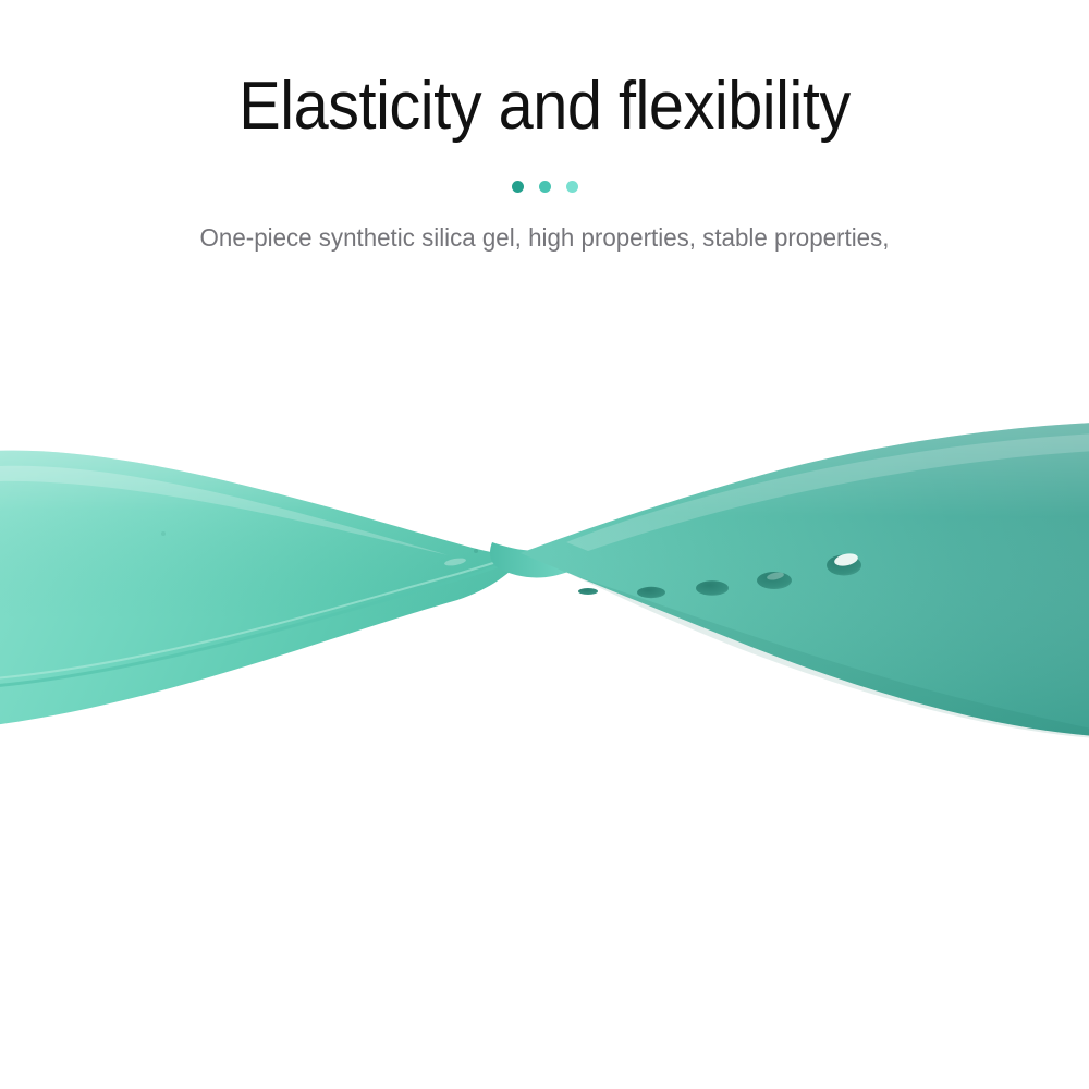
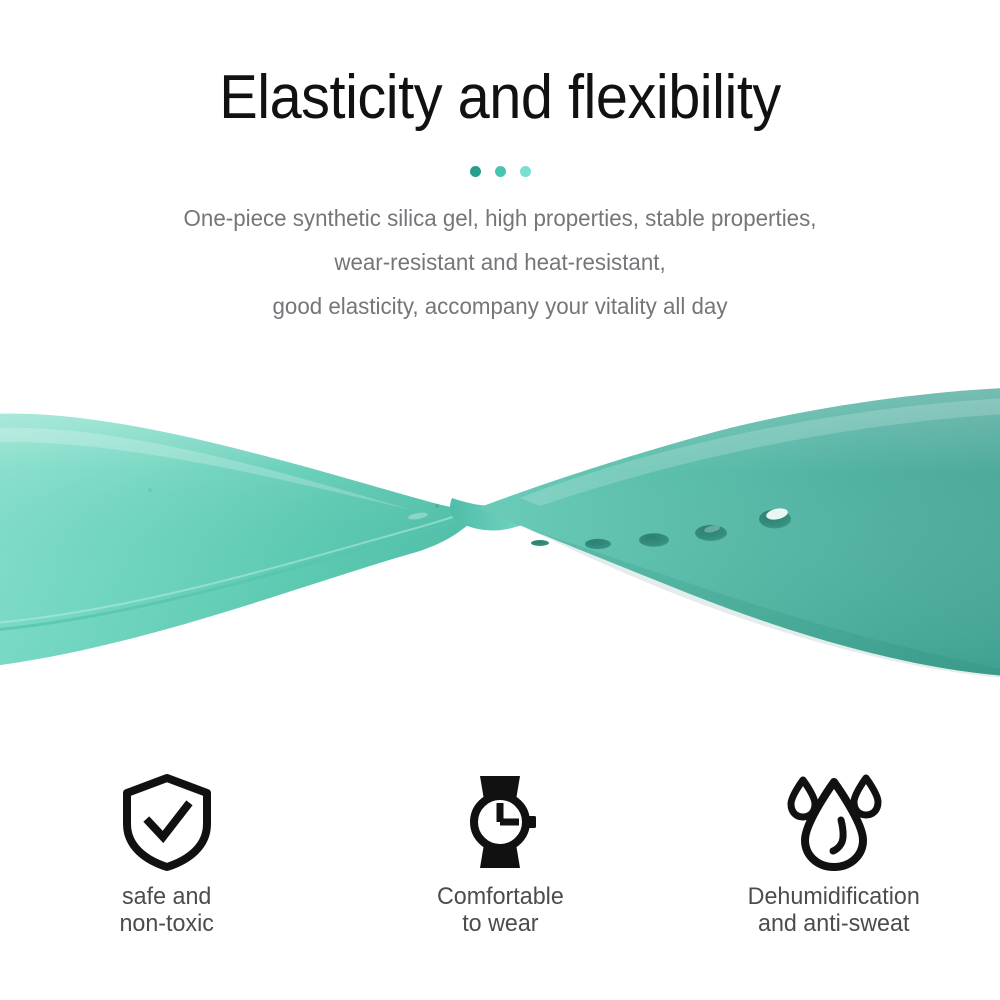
  Elasticity and flexibility
  One-piece synthetic silica gel, high properties, stable properties,
+ wear-resistant and heat-resistant,
+ good elasticity, accompany your vitality all day
+ safe and
+ non-toxic
+ Comfortable
+ to wear
+ Dehumidification
+ and anti-sweat
